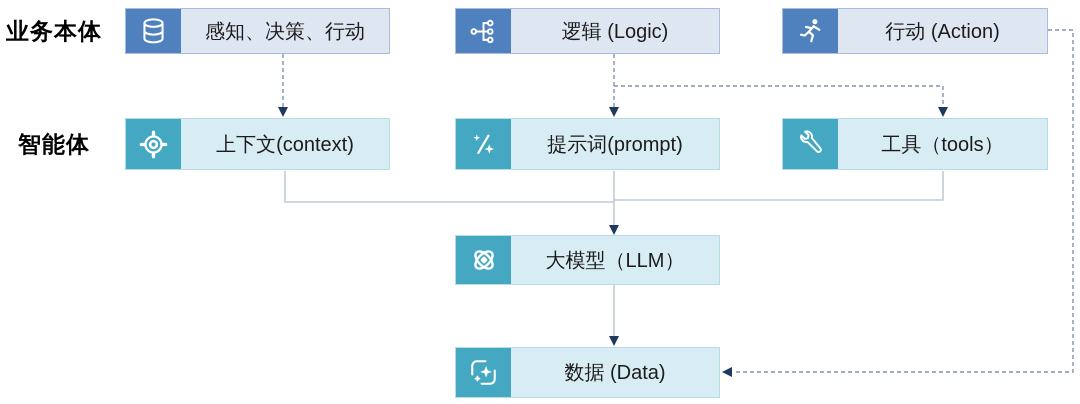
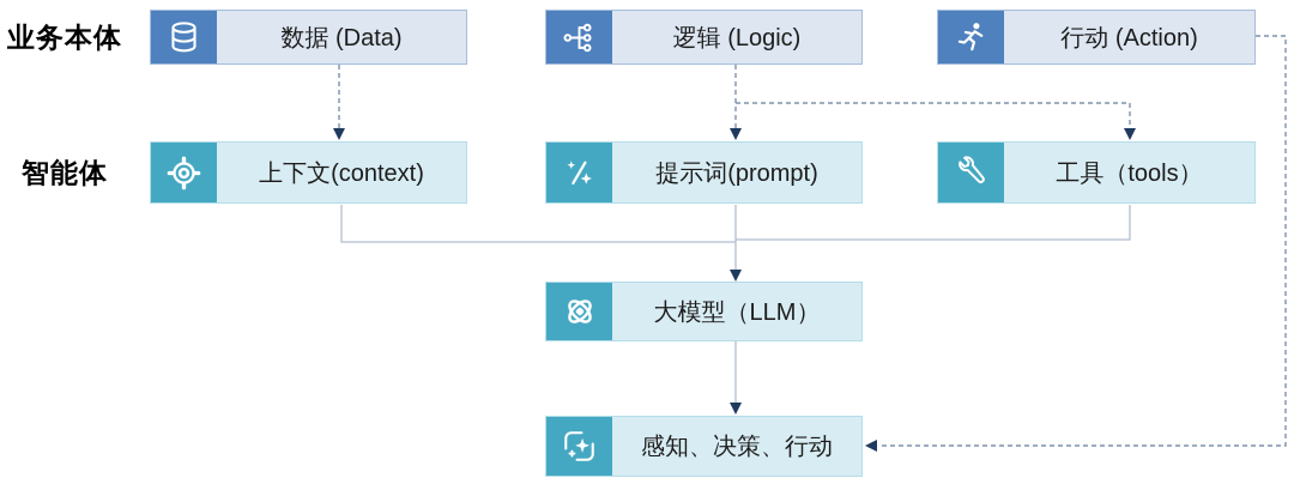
  业务本体
  智能体
- 感知、决策、行动
+ 数据 (Data)
  逻辑 (Logic)
  行动 (Action)
  上下文(context)
  提示词(prompt)
  工具（tools）
  大模型（LLM）
- 数据 (Data)
+ 感知、决策、行动
